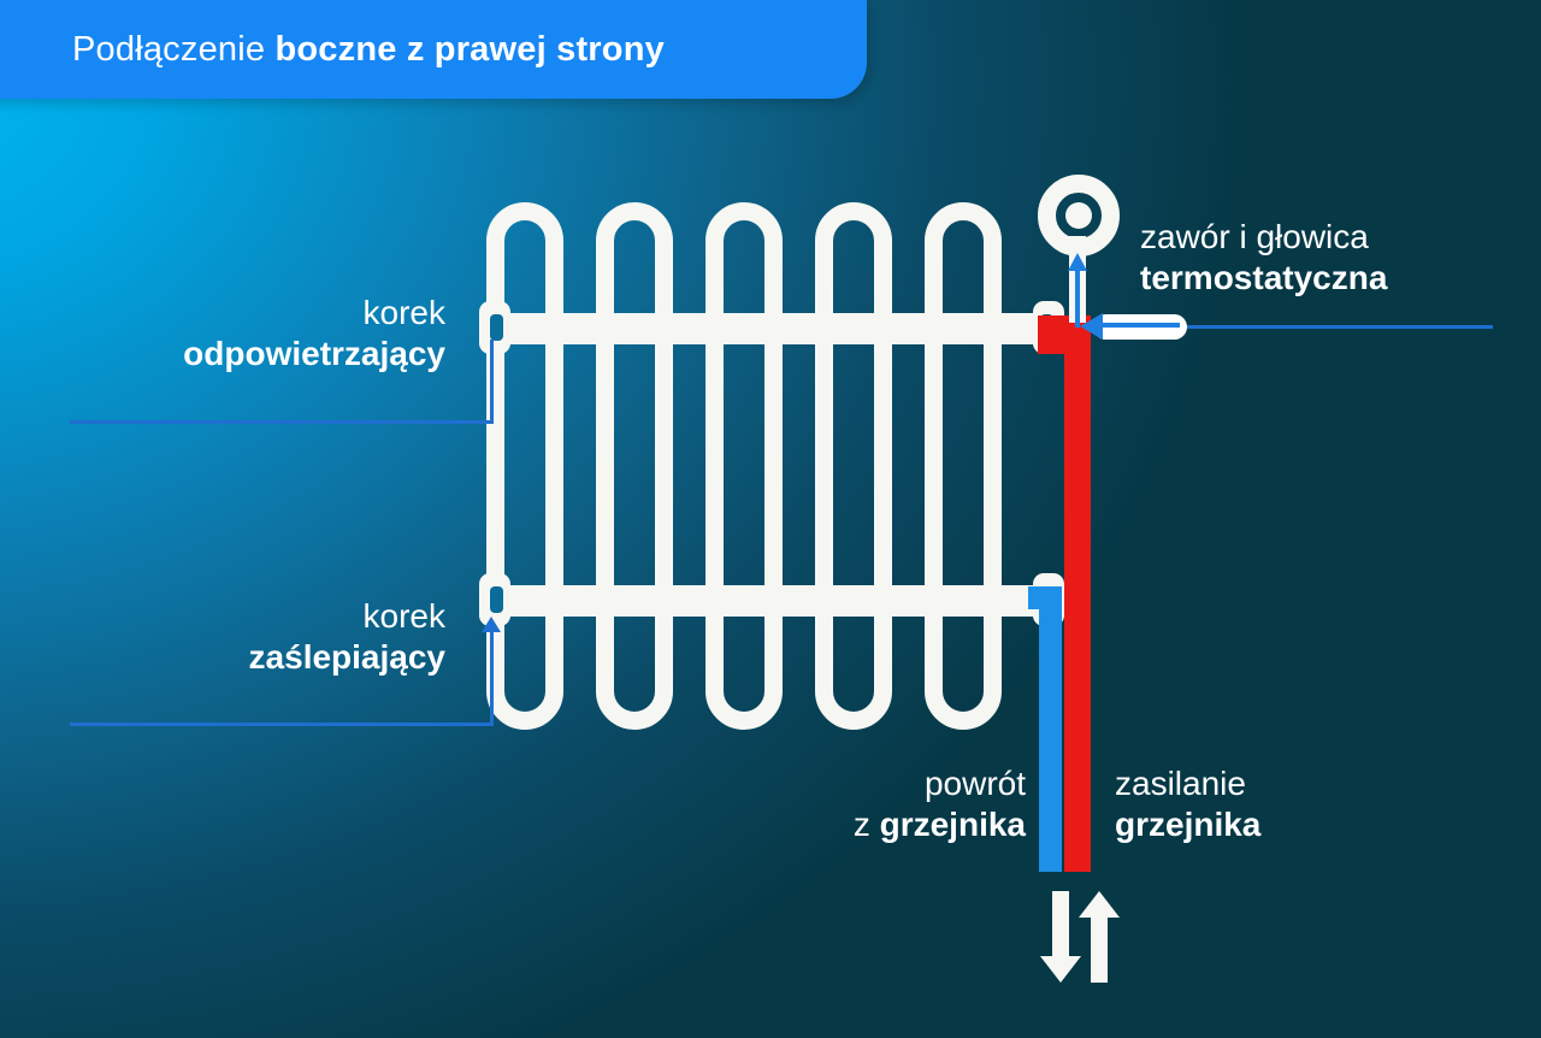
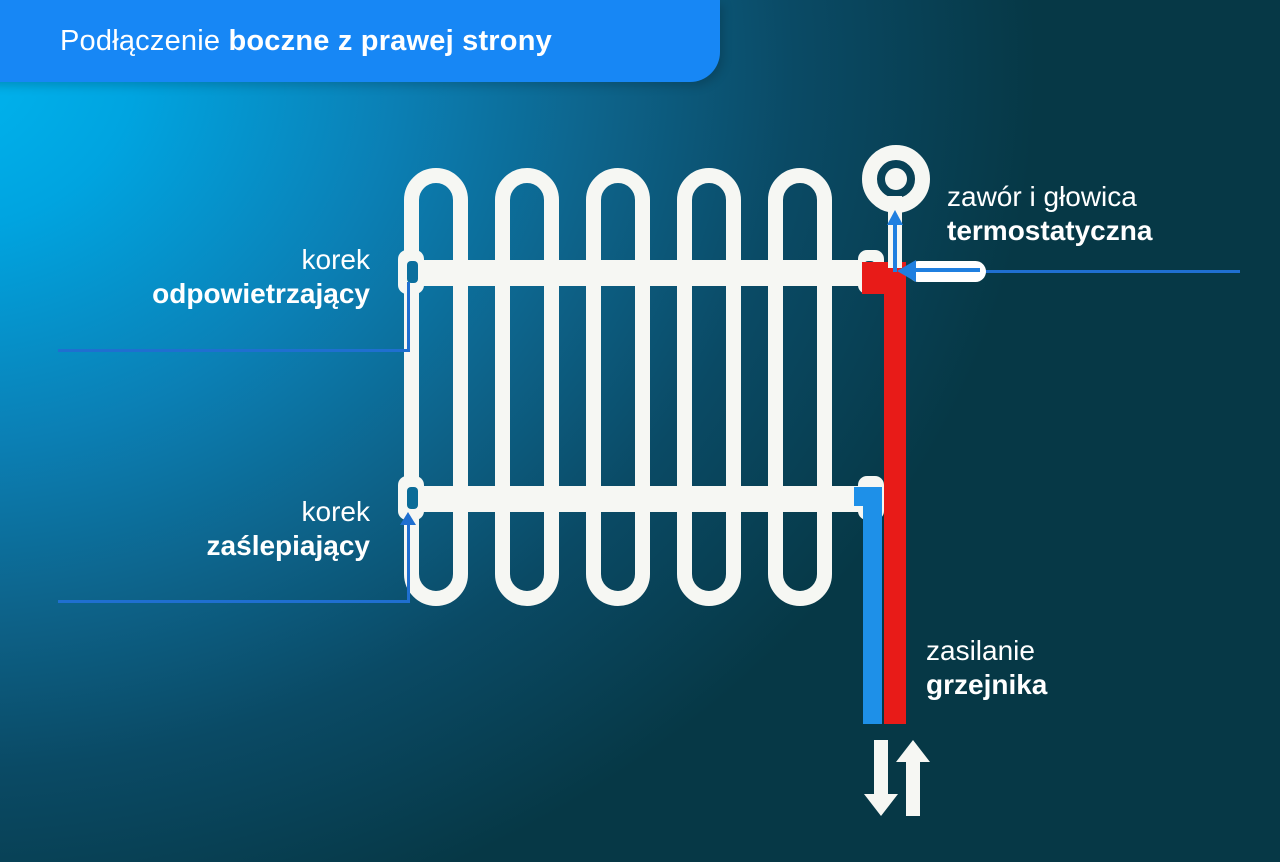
  Podłączenie boczne z prawej strony
  korek
  odpowietrzający
  korek
  zaślepiający
  zawór i głowica
  termostatyczna
- powrót
- z grzejnika
  zasilanie
  grzejnika
